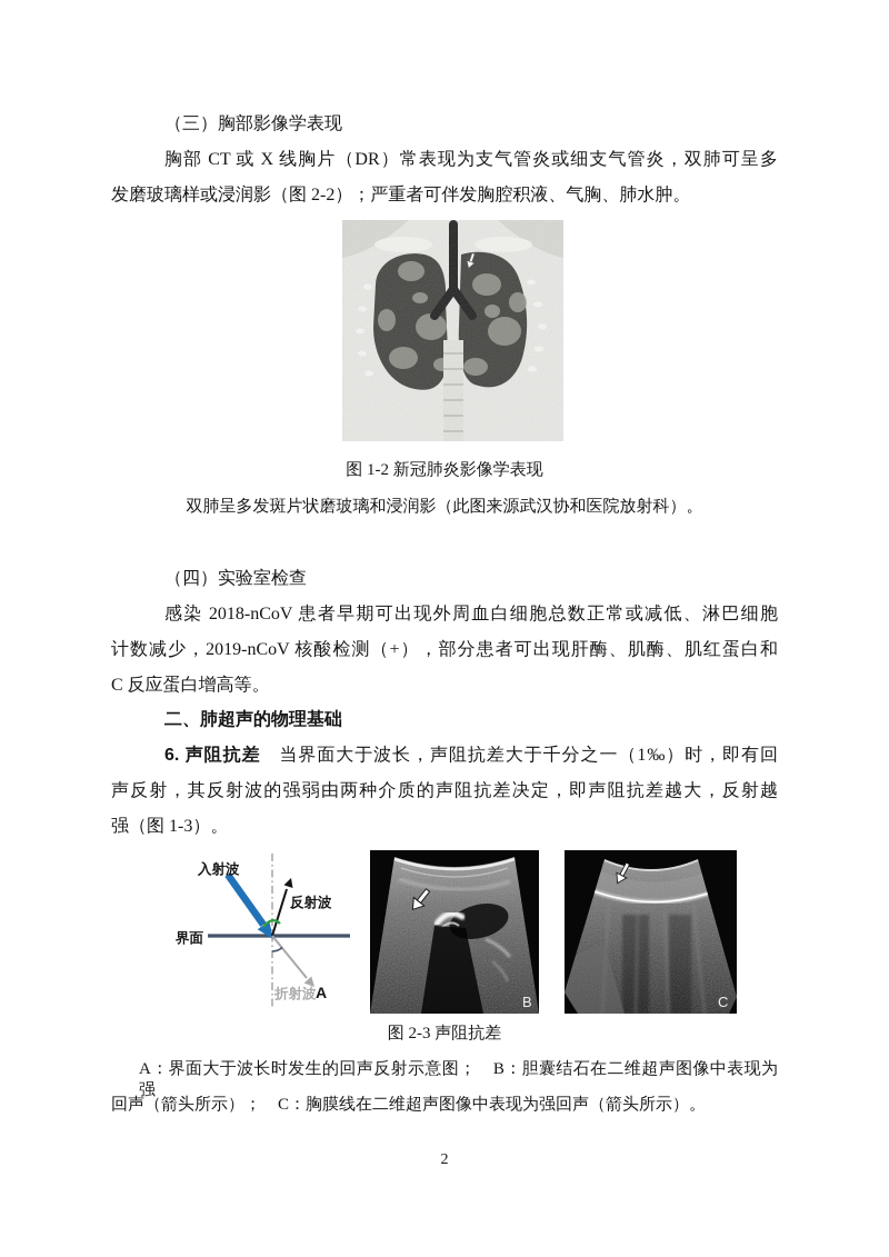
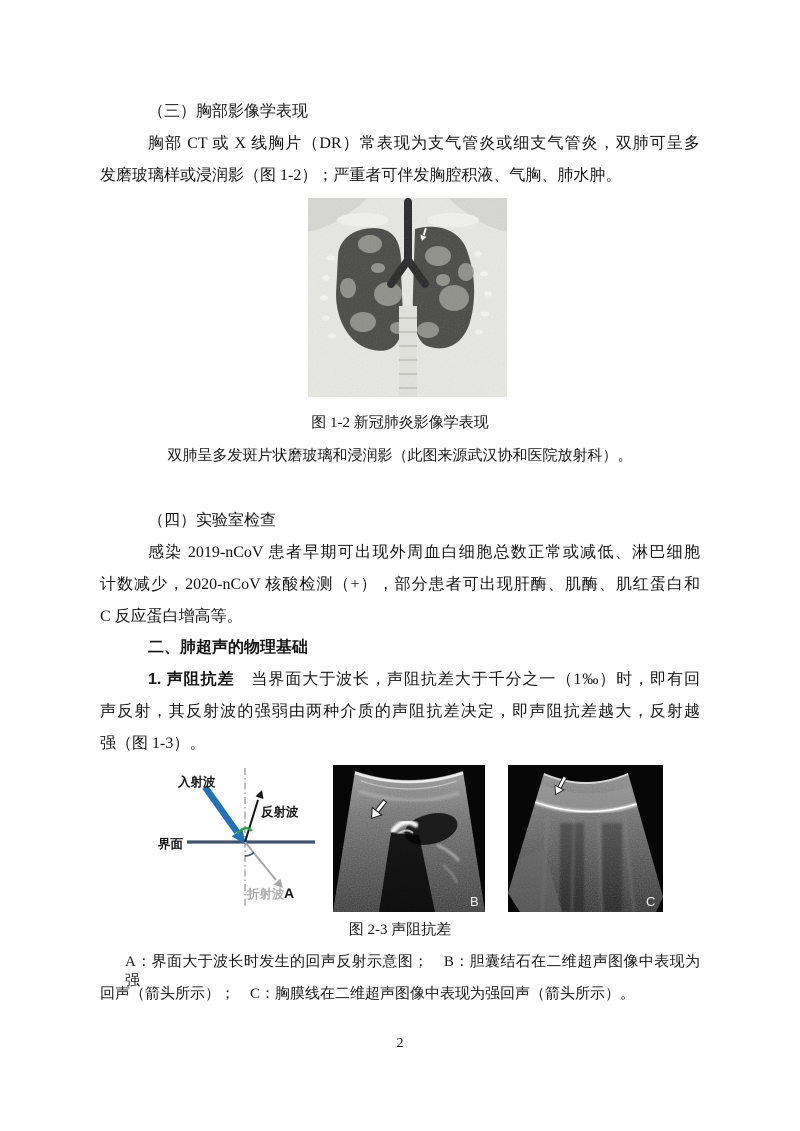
  （三）胸部影像学表现
  胸部 CT 或 X 线胸片（DR）常表现为支气管炎或细支气管炎，双肺可呈多
- 发磨玻璃样或浸润影（图 2-2）；严重者可伴发胸腔积液、气胸、肺水肿。
+ 发磨玻璃样或浸润影（图 1-2）；严重者可伴发胸腔积液、气胸、肺水肿。
  图 1-2 新冠肺炎影像学表现
  双肺呈多发斑片状磨玻璃和浸润影（此图来源武汉协和医院放射科）。
  （四）实验室检查
- 感染 2018-nCoV 患者早期可出现外周血白细胞总数正常或减低、淋巴细胞
+ 感染 2019-nCoV 患者早期可出现外周血白细胞总数正常或减低、淋巴细胞
- 计数减少，2019-nCoV 核酸检测（+），部分患者可出现肝酶、肌酶、肌红蛋白和
+ 计数减少，2020-nCoV 核酸检测（+），部分患者可出现肝酶、肌酶、肌红蛋白和
  C 反应蛋白增高等。
  二、肺超声的物理基础
- 6. 声阻抗差 当界面大于波长，声阻抗差大于千分之一（1‰）时，即有回
+ 1. 声阻抗差 当界面大于波长，声阻抗差大于千分之一（1‰）时，即有回
  声反射，其反射波的强弱由两种介质的声阻抗差决定，即声阻抗差越大，反射越
  强（图 1-3）。
  入射波
  反射波
  界面
  折射波
  A
  B
  C
  图 2-3 声阻抗差
  A：界面大于波长时发生的回声反射示意图； B：胆囊结石在二维超声图像中表现为强
  回声（箭头所示）； C：胸膜线在二维超声图像中表现为强回声（箭头所示）。
  2
